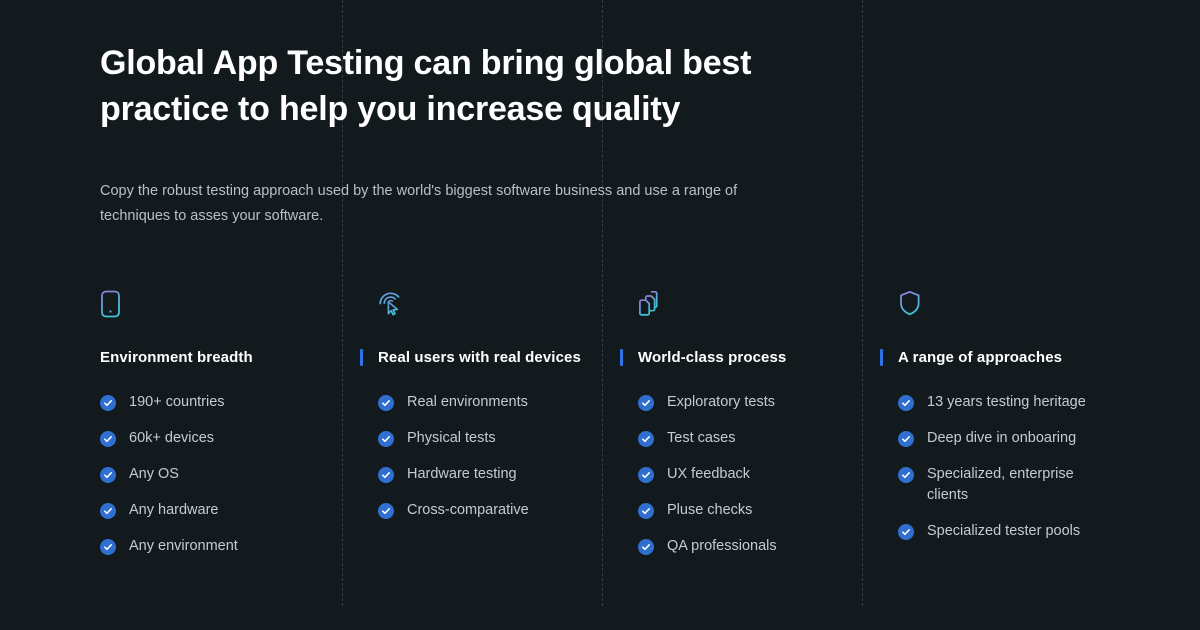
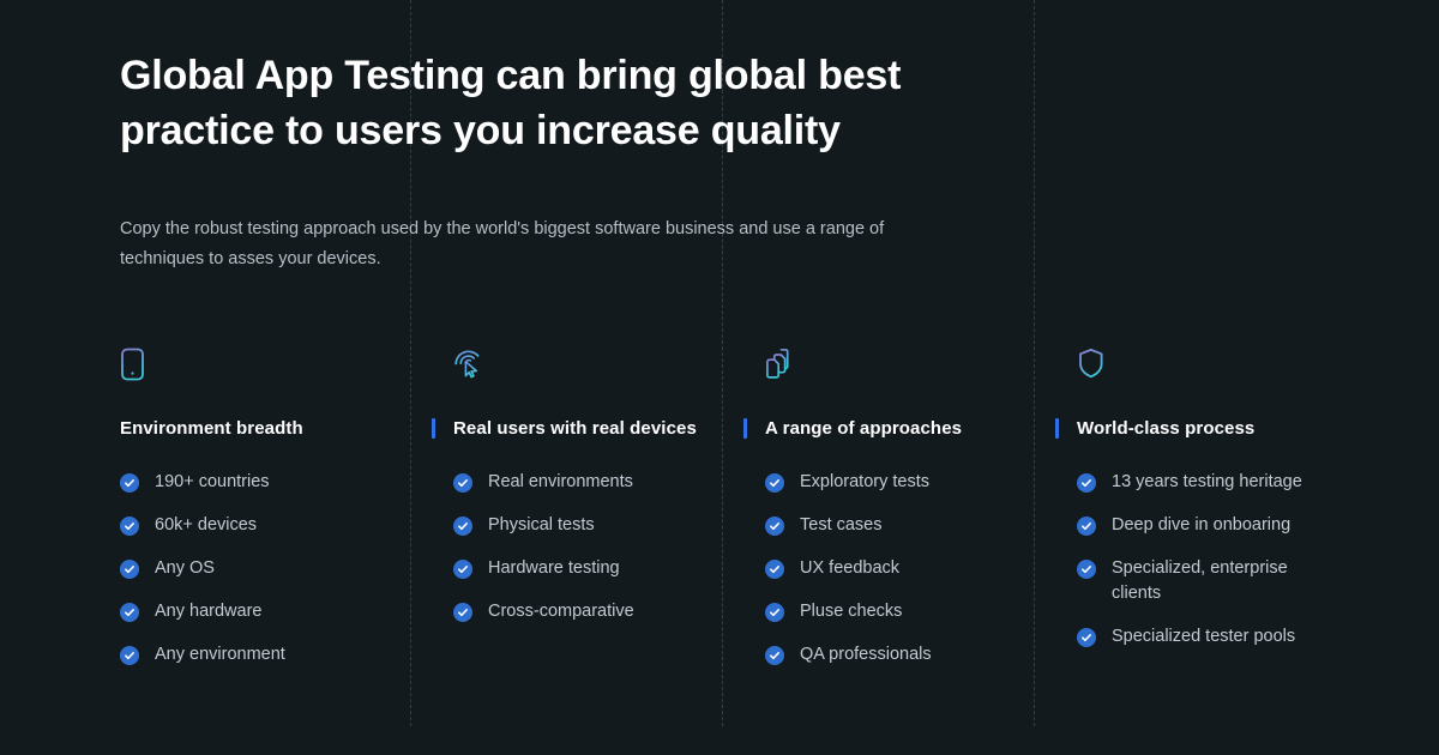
- Global App Testing can bring global best practice to help you increase quality
+ Global App Testing can bring global best practice to users you increase quality
- Copy the robust testing approach used by the world's biggest software business and use a range of techniques to asses your software.
+ Copy the robust testing approach used by the world's biggest software business and use a range of techniques to asses your devices.
  Environment breadth
  190+ countries
  60k+ devices
  Any OS
  Any hardware
  Any environment
  Real users with real devices
  Real environments
  Physical tests
  Hardware testing
  Cross-comparative
- World-class process
+ A range of approaches
  Exploratory tests
  Test cases
  UX feedback
  Pluse checks
  QA professionals
- A range of approaches
+ World-class process
  13 years testing heritage
  Deep dive in onboaring
  Specialized, enterprise clients
  Specialized tester pools
